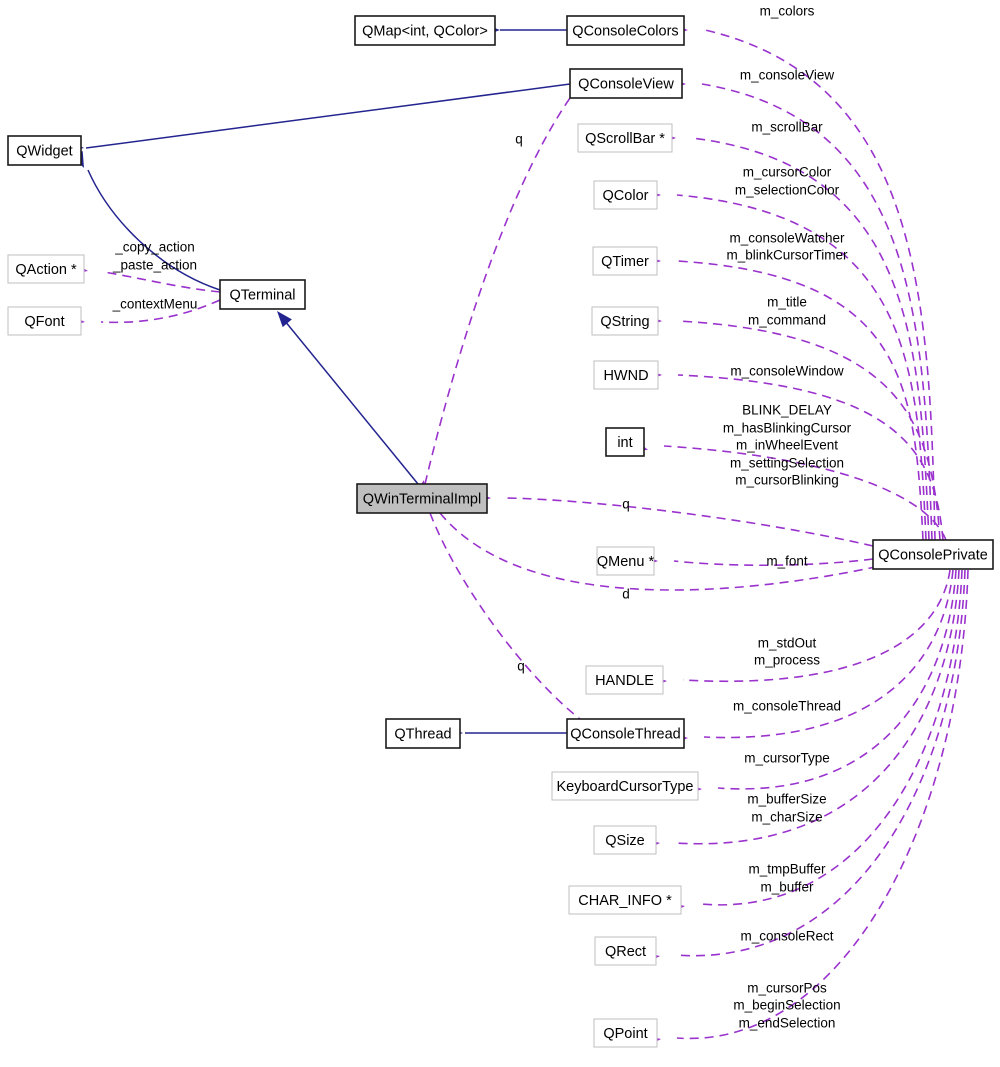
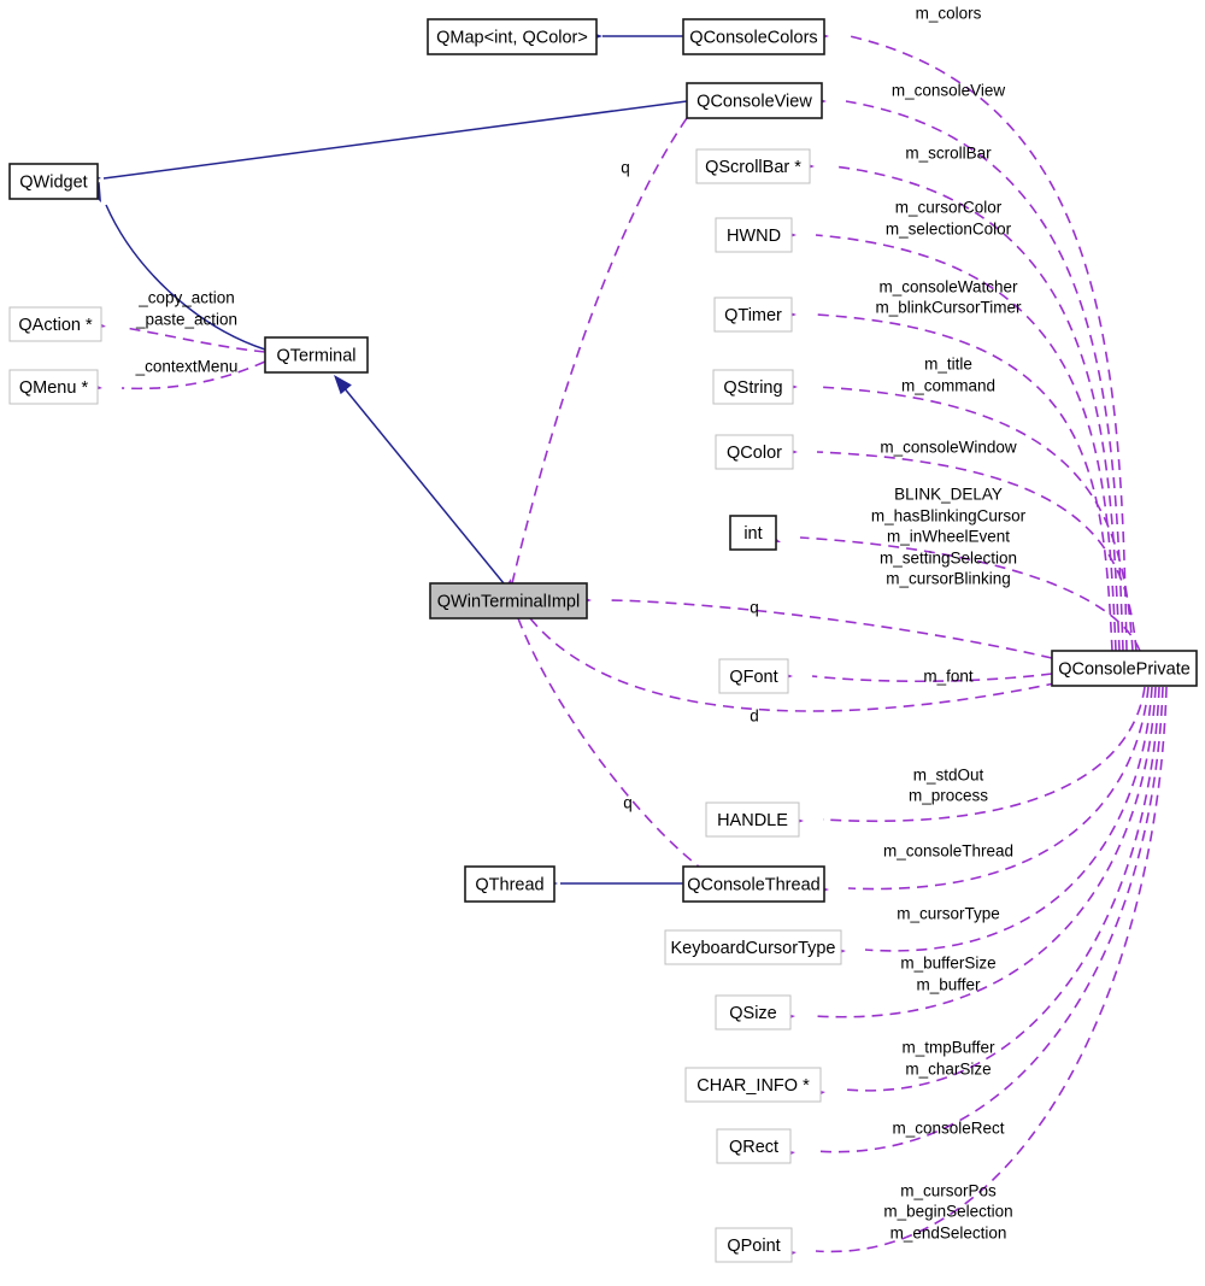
  QMap<int, QColor>
  QConsoleColors
  QConsoleView
  QScrollBar *
  QWidget
- QColor
+ HWND
  QTimer
  QAction *
  QTerminal
- QFont
+ QMenu *
  QString
- HWND
+ QColor
  int
  QWinTerminalImpl
- QMenu *
+ QFont
  QConsolePrivate
  HANDLE
  QThread
  QConsoleThread
  KeyboardCursorType
  QSize
  CHAR_INFO *
  QRect
  QPoint
  m_colors
  m_consoleView
  m_scrollBar
  m_cursorColor
  m_selectionColor
  m_consoleWatcher
  m_blinkCursorTimer
  m_title
  m_command
  m_consoleWindow
  BLINK_DELAY
  m_hasBlinkingCursor
  m_inWheelEvent
  m_settingSelection
  m_cursorBlinking
  q
  m_font
  d
  m_stdOut
  m_process
  q
  m_consoleThread
  m_cursorType
  m_bufferSize
- m_charSize
+ m_buffer
  m_tmpBuffer
- m_buffer
+ m_charSize
  m_consoleRect
  m_cursorPos
  m_beginSelection
  m_endSelection
  q
  _copy_action
  _paste_action
  _contextMenu
